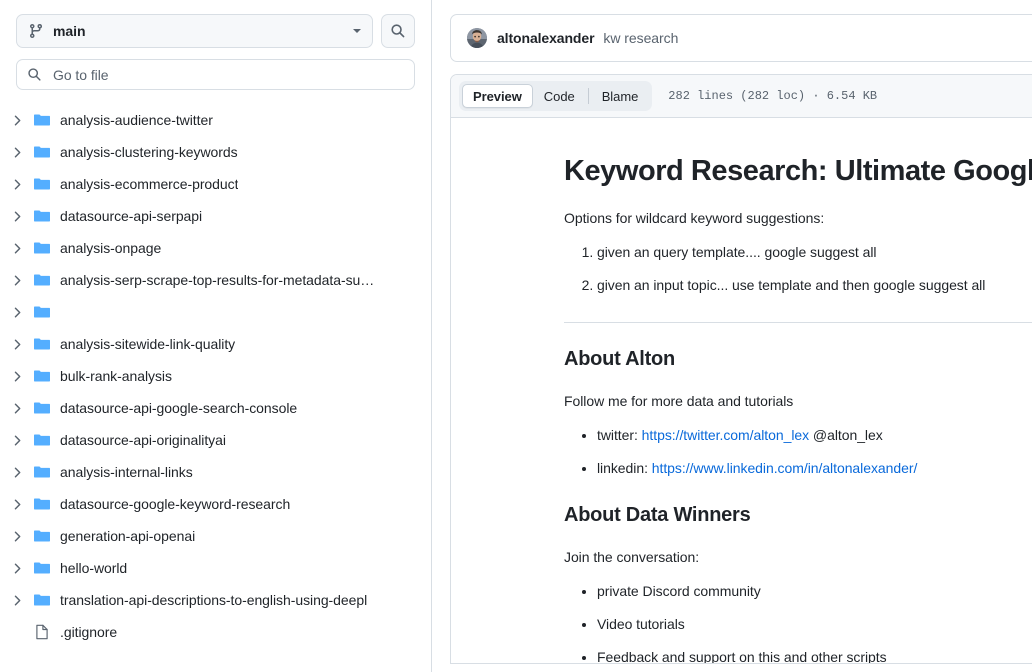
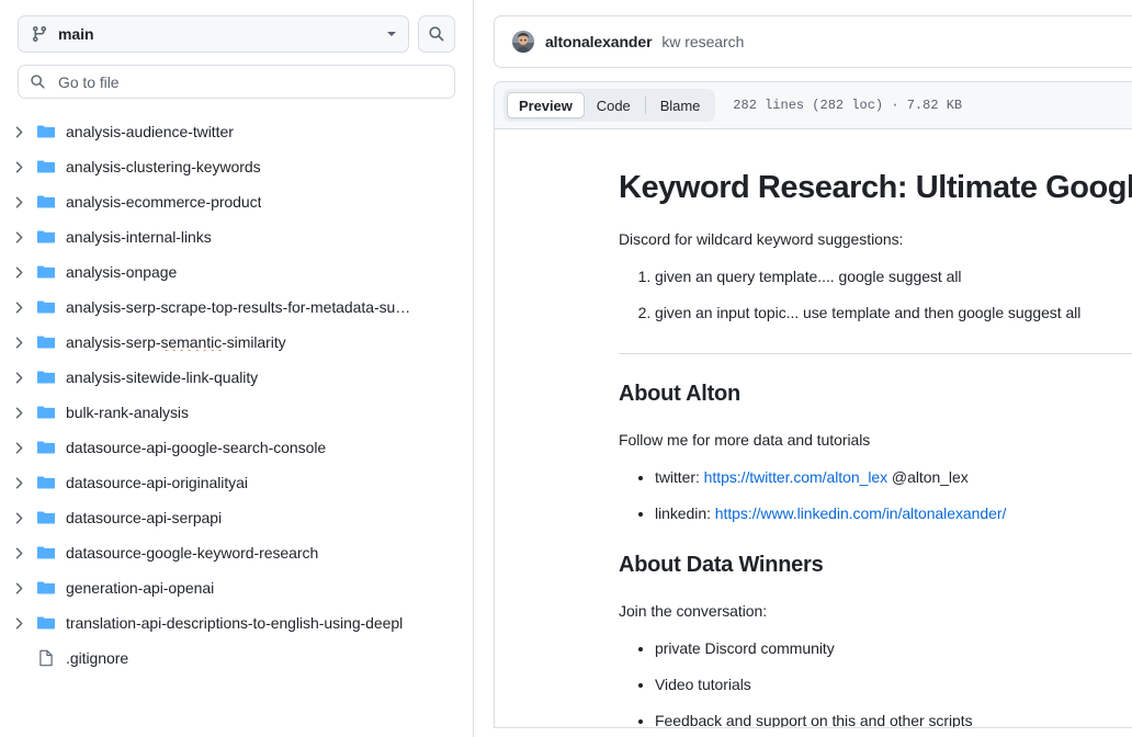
  main
  Go to file
  analysis-audience-twitter
  analysis-clustering-keywords
  analysis-ecommerce-product
- datasource-api-serpapi
+ analysis-internal-links
  analysis-onpage
  analysis-serp-scrape-top-results-for-metadata-su…
+ analysis-serp-semantic-similarity
  analysis-sitewide-link-quality
  bulk-rank-analysis
  datasource-api-google-search-console
  datasource-api-originalityai
- analysis-internal-links
+ datasource-api-serpapi
  datasource-google-keyword-research
  generation-api-openai
- hello-world
  translation-api-descriptions-to-english-using-deepl
  .gitignore
  altonalexander
  kw research
  Preview
  Code
  Blame
- 282 lines (282 loc) · 6.54 KB
+ 282 lines (282 loc) · 7.82 KB
  Keyword Research: Ultimate Googl
- Options for wildcard keyword suggestions:
+ Discord for wildcard keyword suggestions:
  given an query template.... google suggest all
  given an input topic... use template and then google suggest all
  About Alton
  Follow me for more data and tutorials
  twitter: https://twitter.com/alton_lex @alton_lex
  linkedin: https://www.linkedin.com/in/altonalexander/
  About Data Winners
  Join the conversation:
  private Discord community
  Video tutorials
  Feedback and support on this and other scripts
